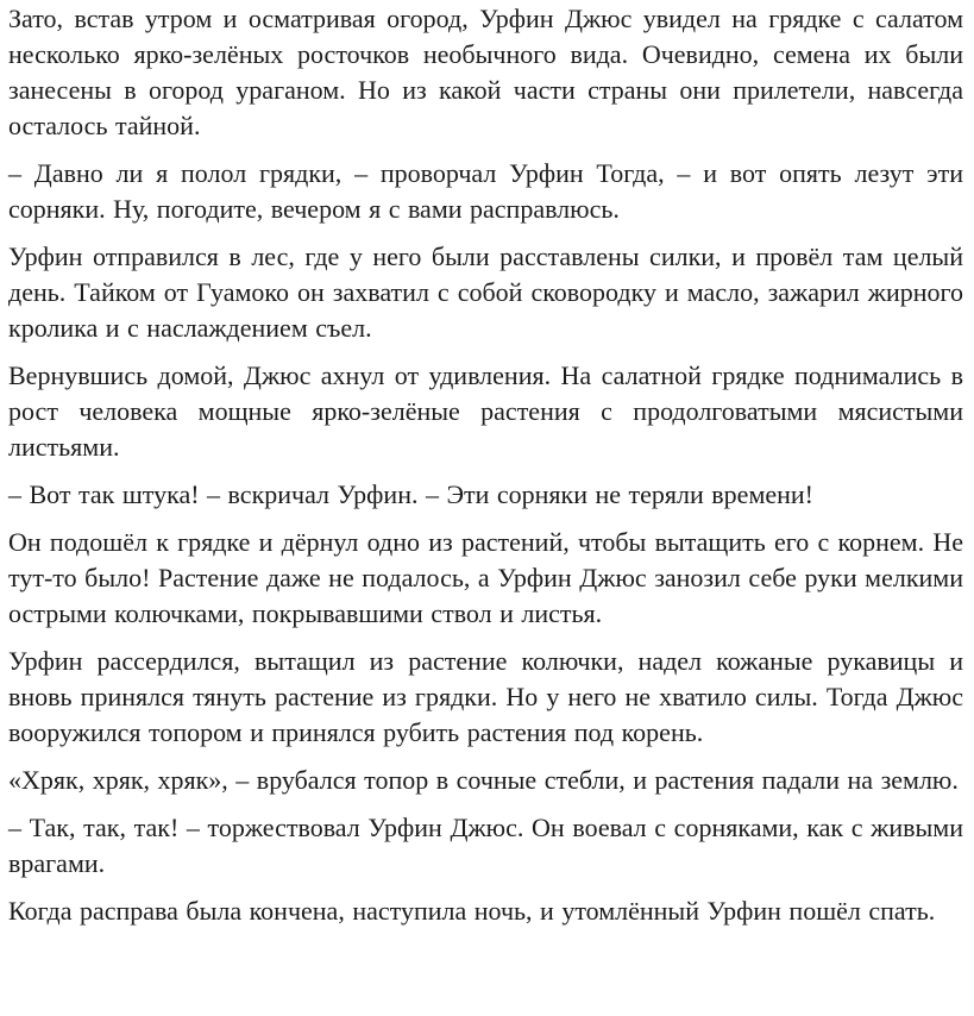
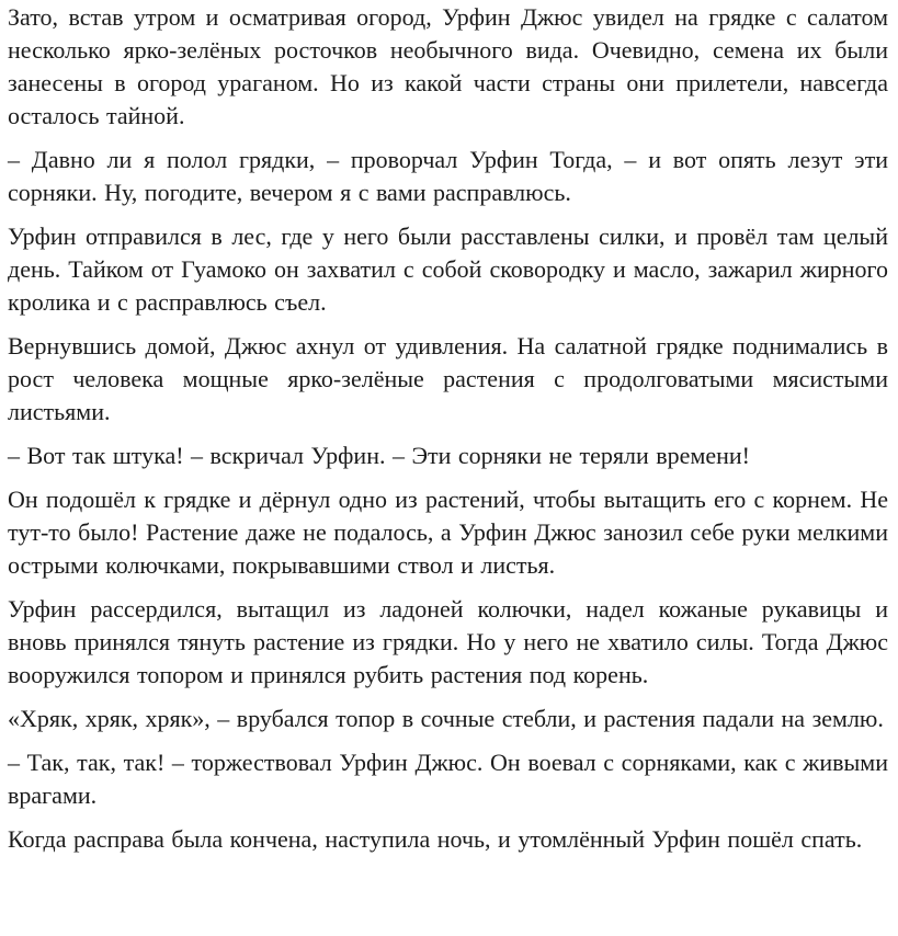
  Зато, встав утром и осматривая огород, Урфин Джюс увидел на грядке с салатом несколько ярко-зелёных росточков необычного вида. Очевидно, семена их были занесены в огород ураганом. Но из какой части страны они прилетели, навсегда осталось тайной.
  – Давно ли я полол грядки, – проворчал Урфин Тогда, – и вот опять лезут эти сорняки. Ну, погодите, вечером я с вами расправлюсь.
- Урфин отправился в лес, где у него были расставлены силки, и провёл там целый день. Тайком от Гуамоко он захватил с собой сковородку и масло, зажарил жирного кролика и с наслаждением съел.
+ Урфин отправился в лес, где у него были расставлены силки, и провёл там целый день. Тайком от Гуамоко он захватил с собой сковородку и масло, зажарил жирного кролика и с расправлюсь съел.
  Вернувшись домой, Джюс ахнул от удивления. На салатной грядке поднимались в рост человека мощные ярко-зелёные растения с продолговатыми мясистыми листьями.
  – Вот так штука! – вскричал Урфин. – Эти сорняки не теряли времени!
  Он подошёл к грядке и дёрнул одно из растений, чтобы вытащить его с корнем. Не тут-то было! Растение даже не подалось, а Урфин Джюс занозил себе руки мелкими острыми колючками, покрывавшими ствол и листья.
- Урфин рассердился, вытащил из растение колючки, надел кожаные рукавицы и вновь принялся тянуть растение из грядки. Но у него не хватило силы. Тогда Джюс вооружился топором и принялся рубить растения под корень.
+ Урфин рассердился, вытащил из ладоней колючки, надел кожаные рукавицы и вновь принялся тянуть растение из грядки. Но у него не хватило силы. Тогда Джюс вооружился топором и принялся рубить растения под корень.
  «Хряк, хряк, хряк», – врубался топор в сочные стебли, и растения падали на землю.
  – Так, так, так! – торжествовал Урфин Джюс. Он воевал с сорняками, как с живыми врагами.
  Когда расправа была кончена, наступила ночь, и утомлённый Урфин пошёл спать.
